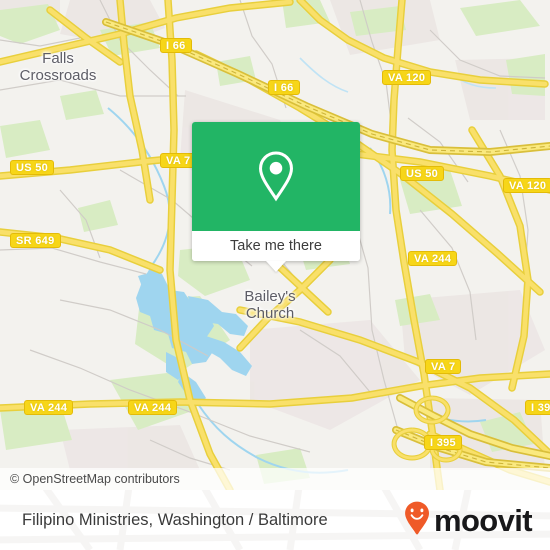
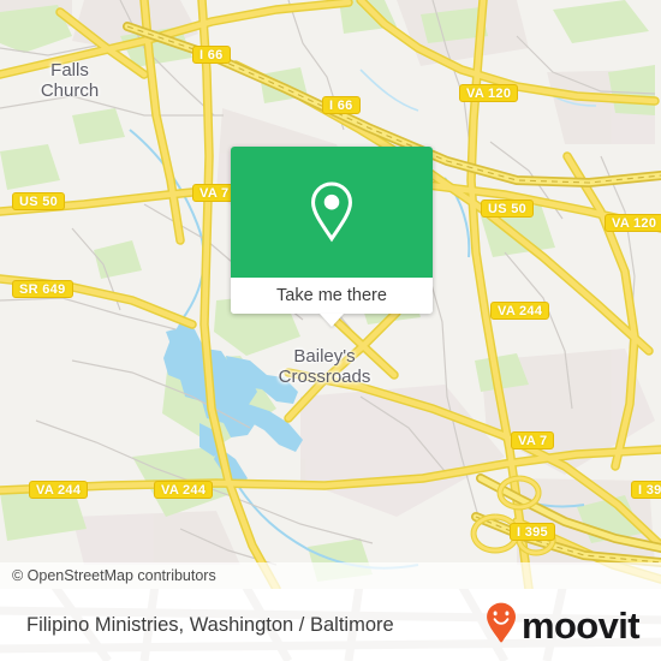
  I 66
  I 66
  VA 120
  US 50
  VA 7
  US 50
  VA 120
  SR 649
  VA 244
  VA 7
  VA 244
  VA 244
  I 39
  I 395
  Falls
- Crossroads
+ Church
  Bailey's
- Church
+ Crossroads
  Take me there
  © OpenStreetMap contributors
  Filipino Ministries, Washington / Baltimore
  moovit
